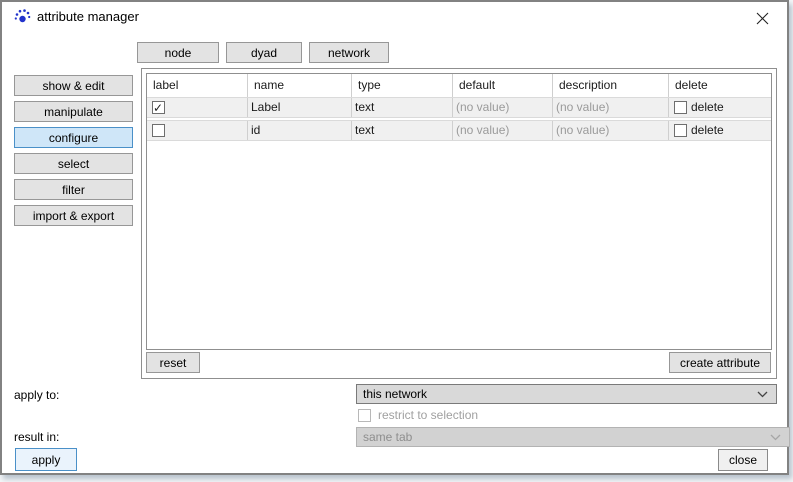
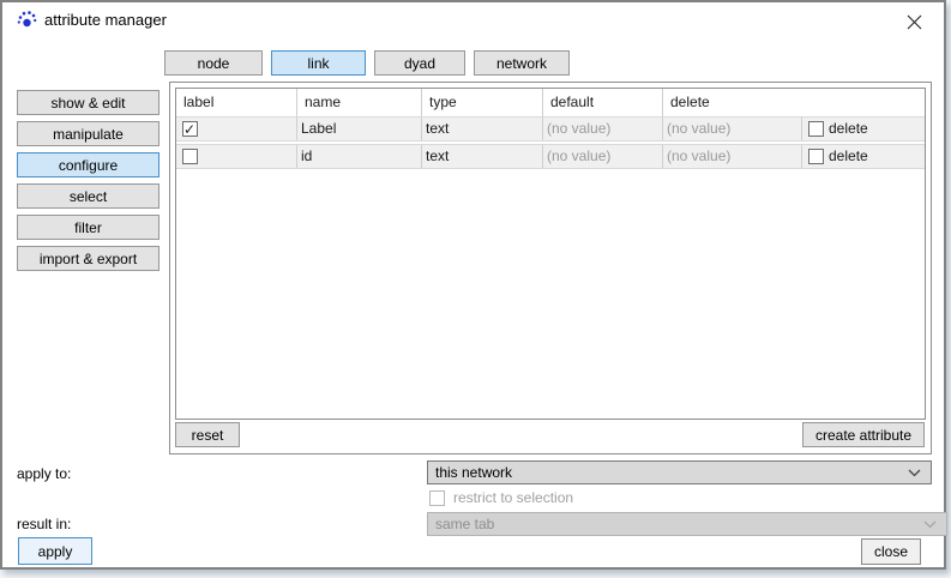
  attribute manager
  node
+ link
  dyad
  network
  show & edit
  manipulate
  configure
  select
  filter
  import & export
  label
  name
  type
  default
- description
  delete
  Label
  text
  (no value)
  (no value)
  delete
  id
  text
  (no value)
  (no value)
  delete
  reset
  create attribute
  apply to:
  this network
  restrict to selection
  result in:
  same tab
  apply
  close
